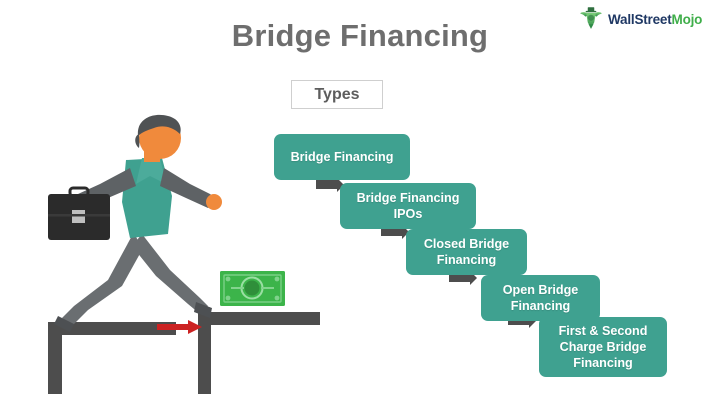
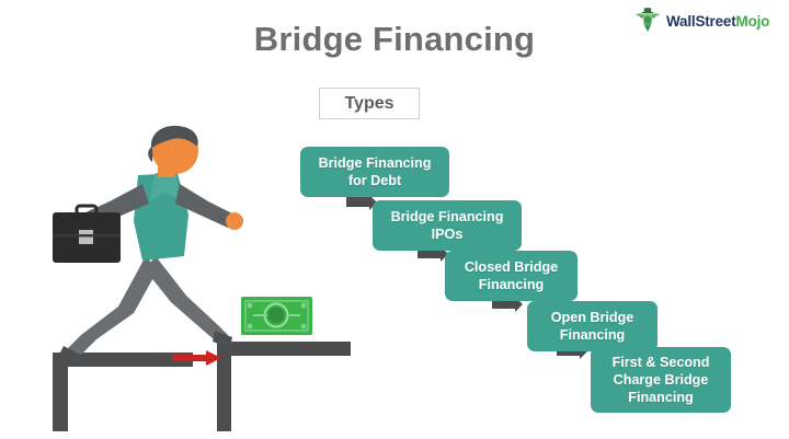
  WallStreetMojo
  Bridge Financing
  Types
  Bridge Financing
+ for Debt
  Bridge Financing
  IPOs
  Closed Bridge
  Financing
  Open Bridge
  Financing
  First & Second
  Charge Bridge
  Financing
